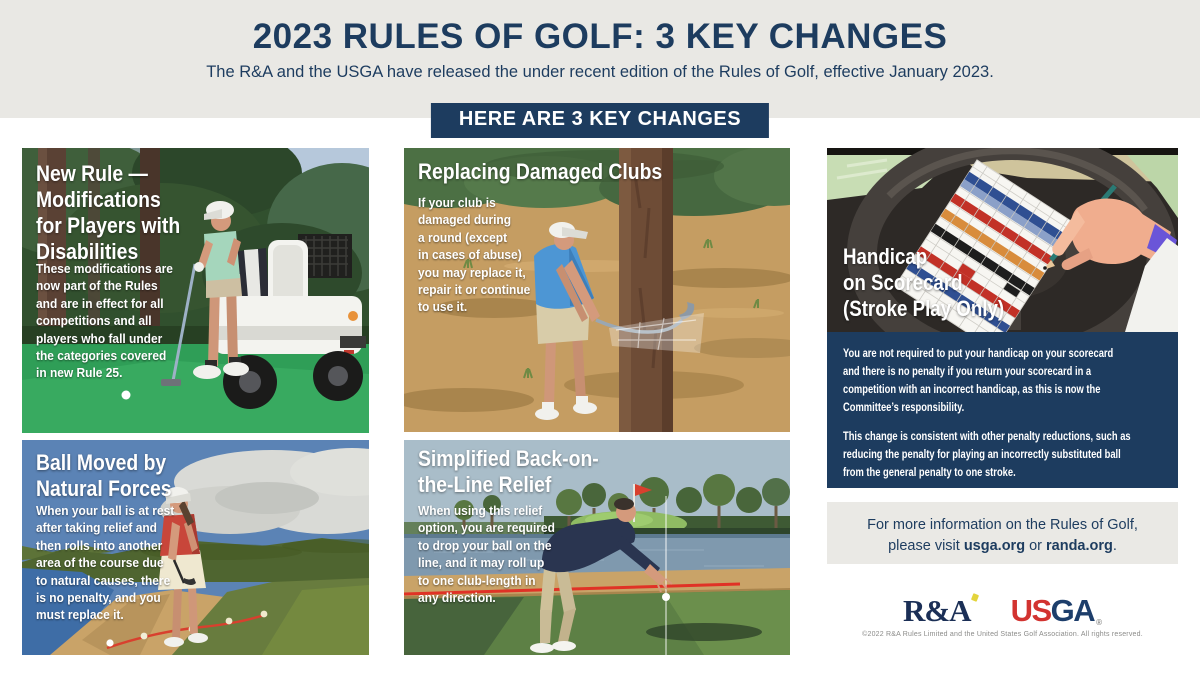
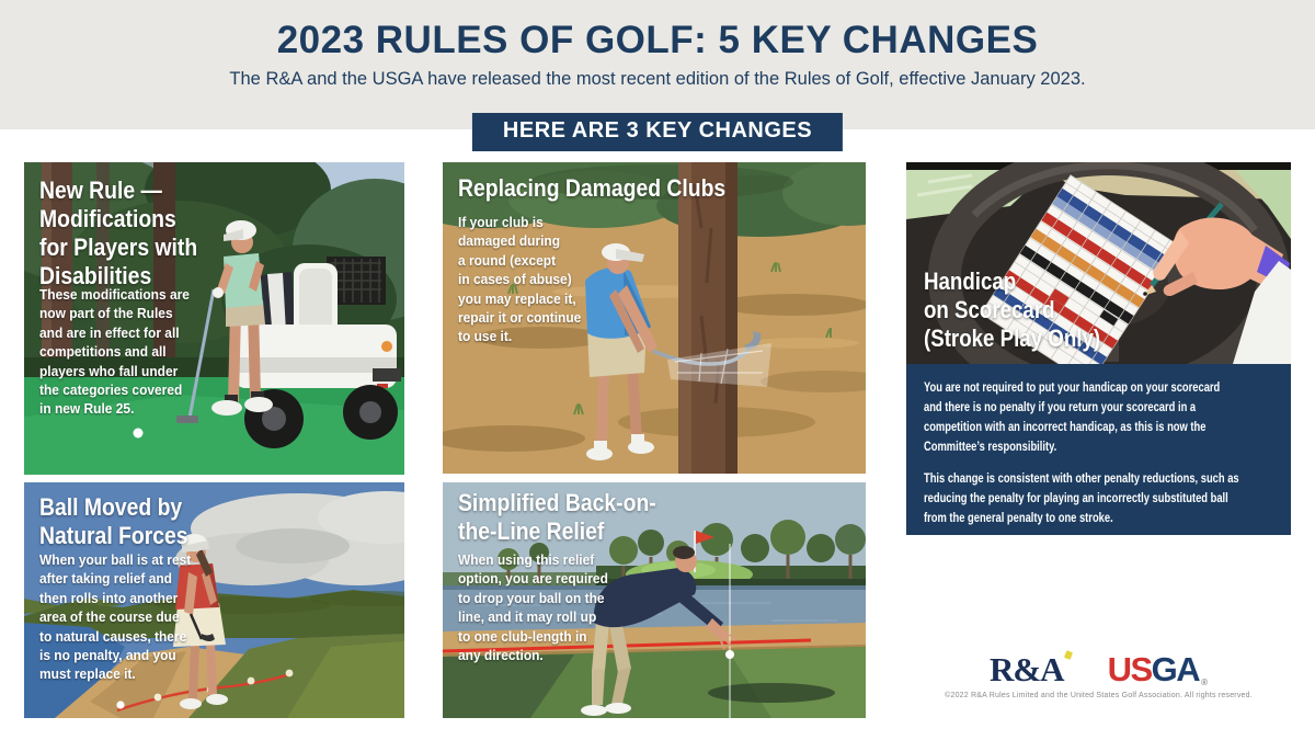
- 2023 RULES OF GOLF: 3 KEY CHANGES
+ 2023 RULES OF GOLF: 5 KEY CHANGES
- The R&A and the USGA have released the under recent edition of the Rules of Golf, effective January 2023.
+ The R&A and the USGA have released the most recent edition of the Rules of Golf, effective January 2023.
  HERE ARE 3 KEY CHANGES
  New Rule —
  Modifications
  for Players with
  Disabilities
  These modifications are
  now part of the Rules
  and are in effect for all
  competitions and all
  players who fall under
  the categories covered
  in new Rule 25.
  Ball Moved by
  Natural Forces
  When your ball is at rest
  after taking relief and
  then rolls into another
  area of the course due
  to natural causes, there
  is no penalty, and you
  must replace it.
  Replacing Damaged Clubs
  If your club is
  damaged during
  a round (except
  in cases of abuse)
  you may replace it,
  repair it or continue
  to use it.
  Simplified Back-on-
  the-Line Relief
  When using this relief
  option, you are required
  to drop your ball on the
  line, and it may roll up
  to one club-length in
  any direction.
  Handicap
  on Scorecard
  (Stroke Play Only)
  You are not required to put your handicap on your scorecard
  and there is no penalty if you return your scorecard in a
  competition with an incorrect handicap, as this is now the
  Committee’s responsibility.
  This change is consistent with other penalty reductions, such as
  reducing the penalty for playing an incorrectly substituted ball
  from the general penalty to one stroke.
- For more information on the Rules of Golf,
- please visit usga.org or randa.org.
  R&A
  US
  GA
  ®
